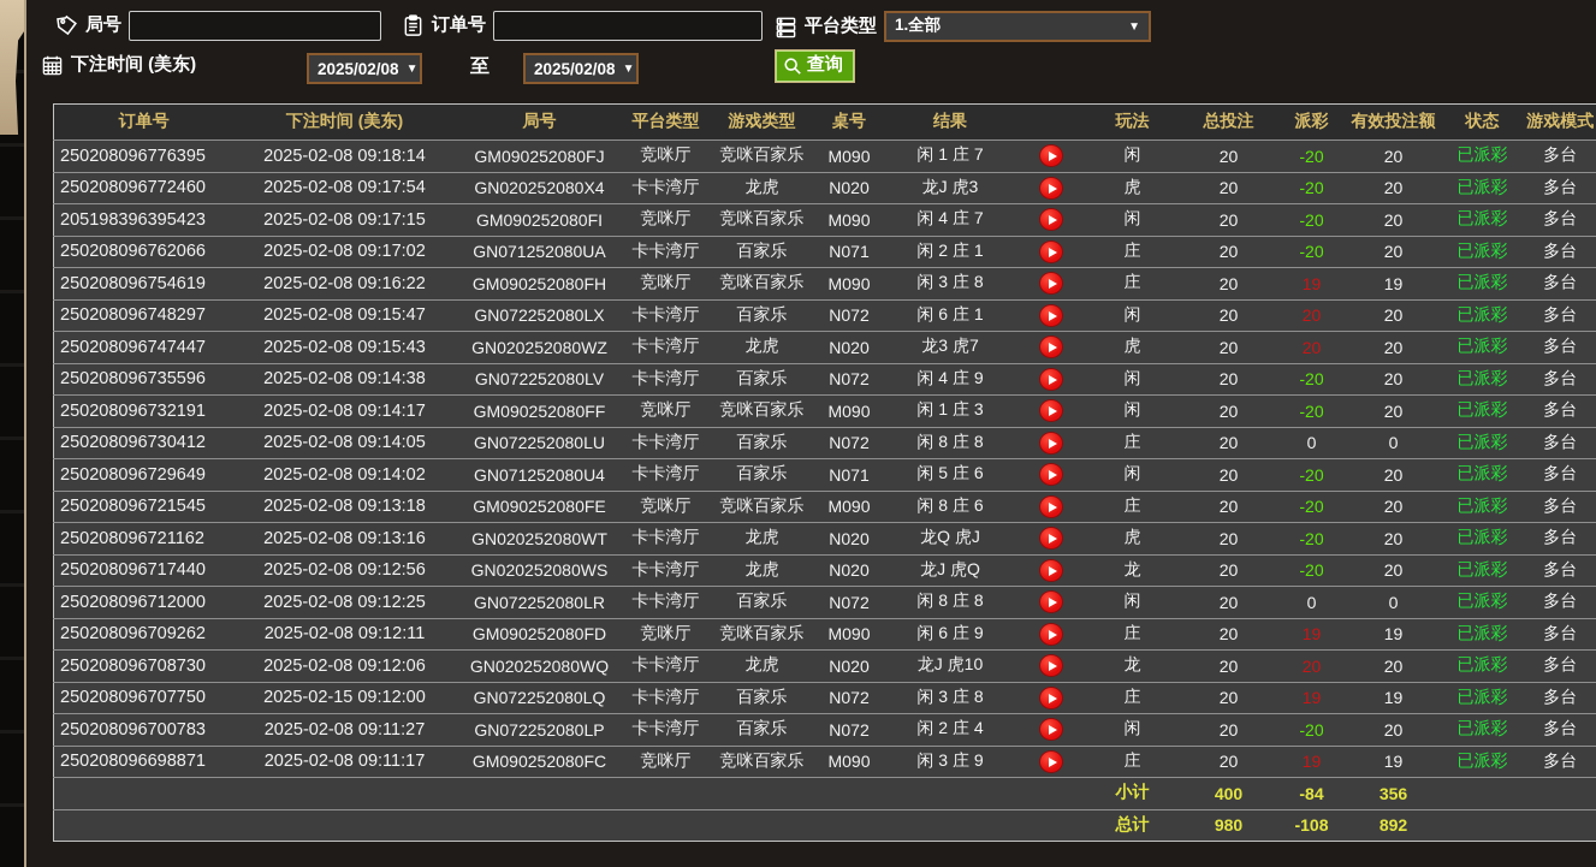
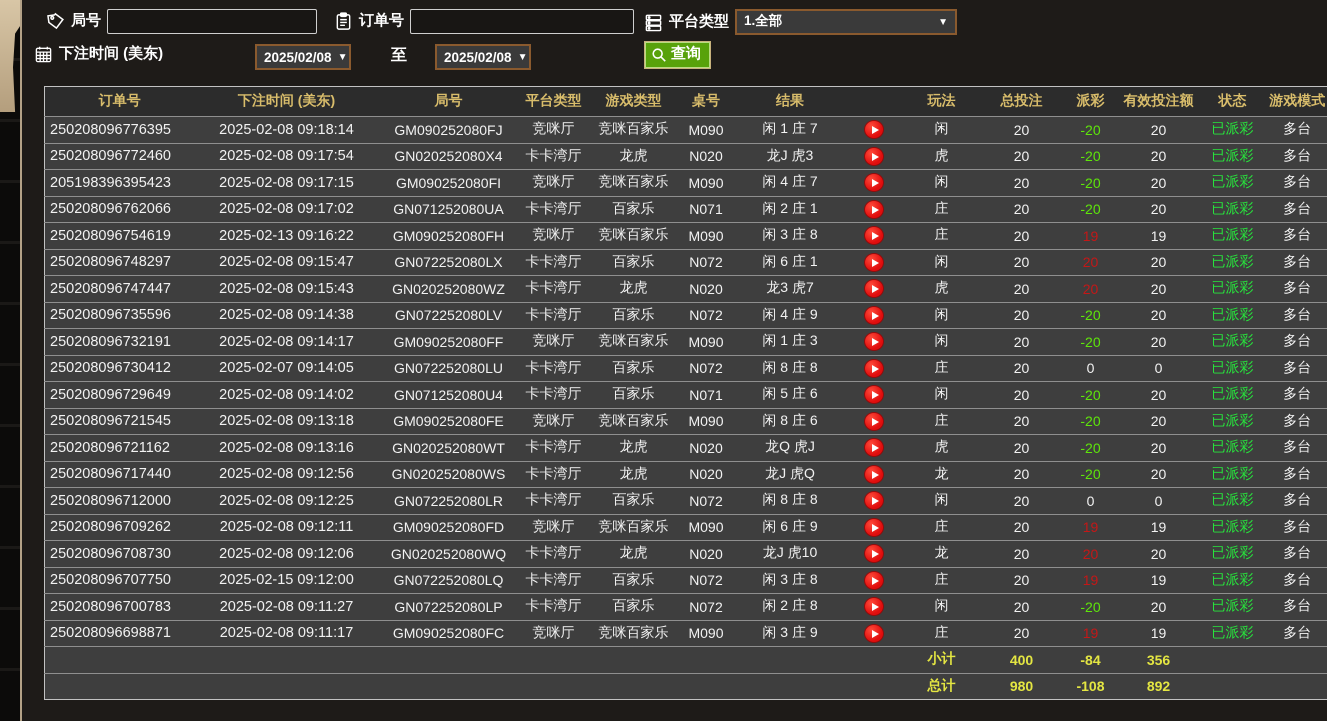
  局号
  订单号
  平台类型
  1.全部
  ▼
  下注时间 (美东)
  2025/02/08
  ▼
  至
  2025/02/08
  ▼
  查询
  订单号	下注时间 (美东)	局号	平台类型	游戏类型	桌号	结果		玩法	总投注	派彩	有效投注额	状态	游戏模式
  250208096776395	2025-02-08 09:18:14	GM090252080FJ	竞咪厅	竞咪百家乐	M090	闲 1 庄 7		闲	20	-20	20	已派彩	多台
  250208096772460	2025-02-08 09:17:54	GN020252080X4	卡卡湾厅	龙虎	N020	龙J 虎3		虎	20	-20	20	已派彩	多台
  205198396395423	2025-02-08 09:17:15	GM090252080FI	竞咪厅	竞咪百家乐	M090	闲 4 庄 7		闲	20	-20	20	已派彩	多台
  250208096762066	2025-02-08 09:17:02	GN071252080UA	卡卡湾厅	百家乐	N071	闲 2 庄 1		庄	20	-20	20	已派彩	多台
- 250208096754619	2025-02-08 09:16:22	GM090252080FH	竞咪厅	竞咪百家乐	M090	闲 3 庄 8		庄	20	19	19	已派彩	多台
+ 250208096754619	2025-02-13 09:16:22	GM090252080FH	竞咪厅	竞咪百家乐	M090	闲 3 庄 8		庄	20	19	19	已派彩	多台
  250208096748297	2025-02-08 09:15:47	GN072252080LX	卡卡湾厅	百家乐	N072	闲 6 庄 1		闲	20	20	20	已派彩	多台
  250208096747447	2025-02-08 09:15:43	GN020252080WZ	卡卡湾厅	龙虎	N020	龙3 虎7		虎	20	20	20	已派彩	多台
  250208096735596	2025-02-08 09:14:38	GN072252080LV	卡卡湾厅	百家乐	N072	闲 4 庄 9		闲	20	-20	20	已派彩	多台
  250208096732191	2025-02-08 09:14:17	GM090252080FF	竞咪厅	竞咪百家乐	M090	闲 1 庄 3		闲	20	-20	20	已派彩	多台
- 250208096730412	2025-02-08 09:14:05	GN072252080LU	卡卡湾厅	百家乐	N072	闲 8 庄 8		庄	20	0	0	已派彩	多台
+ 250208096730412	2025-02-07 09:14:05	GN072252080LU	卡卡湾厅	百家乐	N072	闲 8 庄 8		庄	20	0	0	已派彩	多台
  250208096729649	2025-02-08 09:14:02	GN071252080U4	卡卡湾厅	百家乐	N071	闲 5 庄 6		闲	20	-20	20	已派彩	多台
  250208096721545	2025-02-08 09:13:18	GM090252080FE	竞咪厅	竞咪百家乐	M090	闲 8 庄 6		庄	20	-20	20	已派彩	多台
  250208096721162	2025-02-08 09:13:16	GN020252080WT	卡卡湾厅	龙虎	N020	龙Q 虎J		虎	20	-20	20	已派彩	多台
  250208096717440	2025-02-08 09:12:56	GN020252080WS	卡卡湾厅	龙虎	N020	龙J 虎Q		龙	20	-20	20	已派彩	多台
  250208096712000	2025-02-08 09:12:25	GN072252080LR	卡卡湾厅	百家乐	N072	闲 8 庄 8		闲	20	0	0	已派彩	多台
  250208096709262	2025-02-08 09:12:11	GM090252080FD	竞咪厅	竞咪百家乐	M090	闲 6 庄 9		庄	20	19	19	已派彩	多台
  250208096708730	2025-02-08 09:12:06	GN020252080WQ	卡卡湾厅	龙虎	N020	龙J 虎10		龙	20	20	20	已派彩	多台
  250208096707750	2025-02-15 09:12:00	GN072252080LQ	卡卡湾厅	百家乐	N072	闲 3 庄 8		庄	20	19	19	已派彩	多台
- 250208096700783	2025-02-08 09:11:27	GN072252080LP	卡卡湾厅	百家乐	N072	闲 2 庄 4		闲	20	-20	20	已派彩	多台
+ 250208096700783	2025-02-08 09:11:27	GN072252080LP	卡卡湾厅	百家乐	N072	闲 2 庄 8		闲	20	-20	20	已派彩	多台
  250208096698871	2025-02-08 09:11:17	GM090252080FC	竞咪厅	竞咪百家乐	M090	闲 3 庄 9		庄	20	19	19	已派彩	多台
  	小计	400	-84	356
  	总计	980	-108	892
